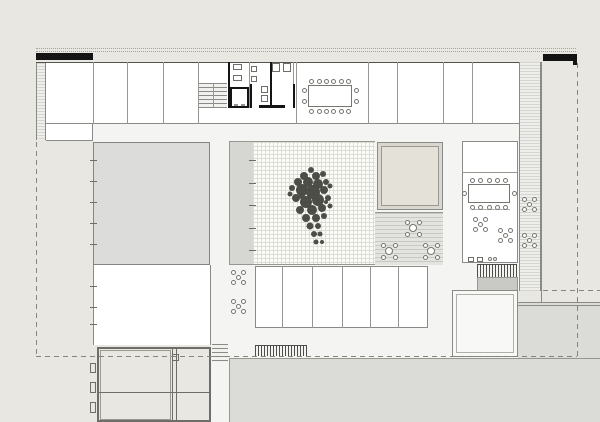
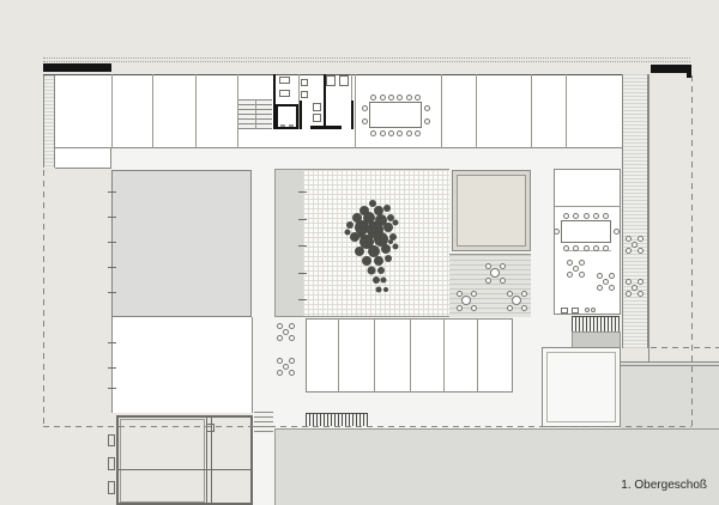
+ 1. Obergeschoß
